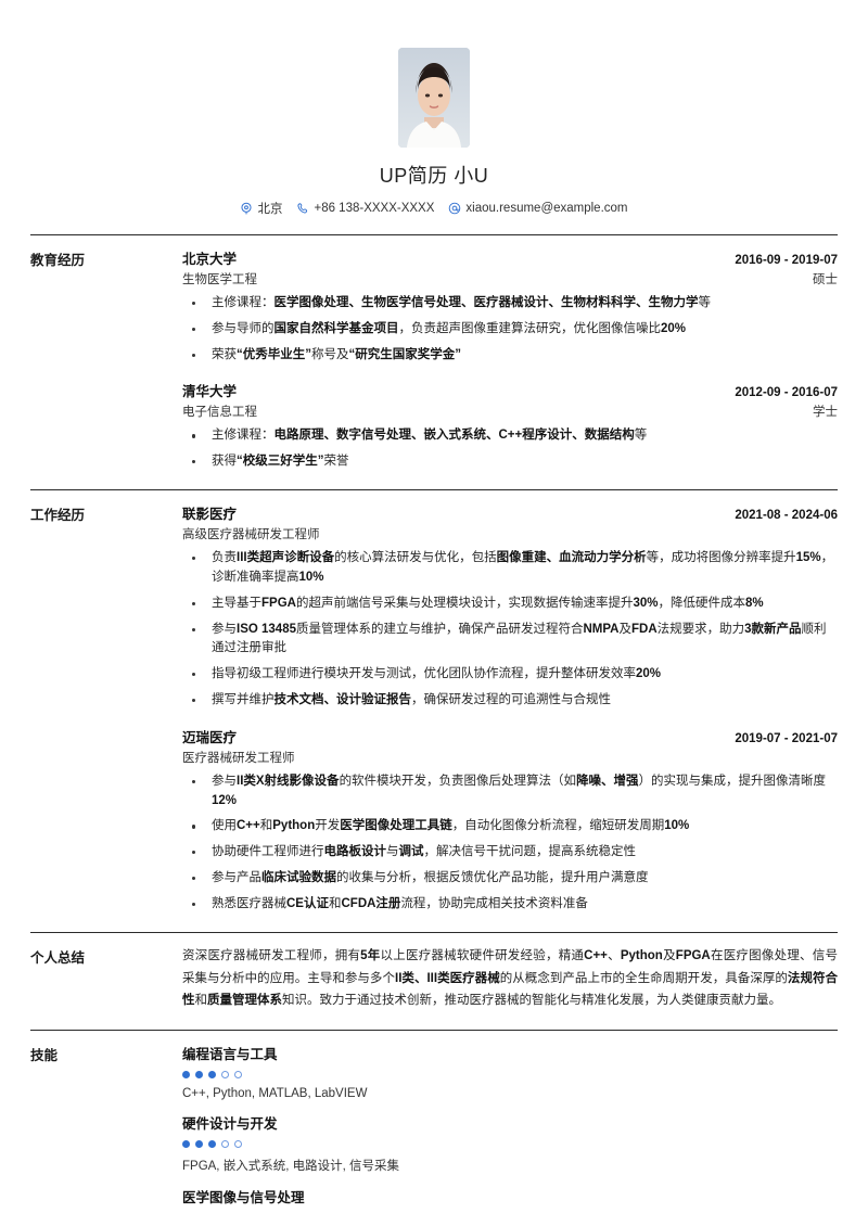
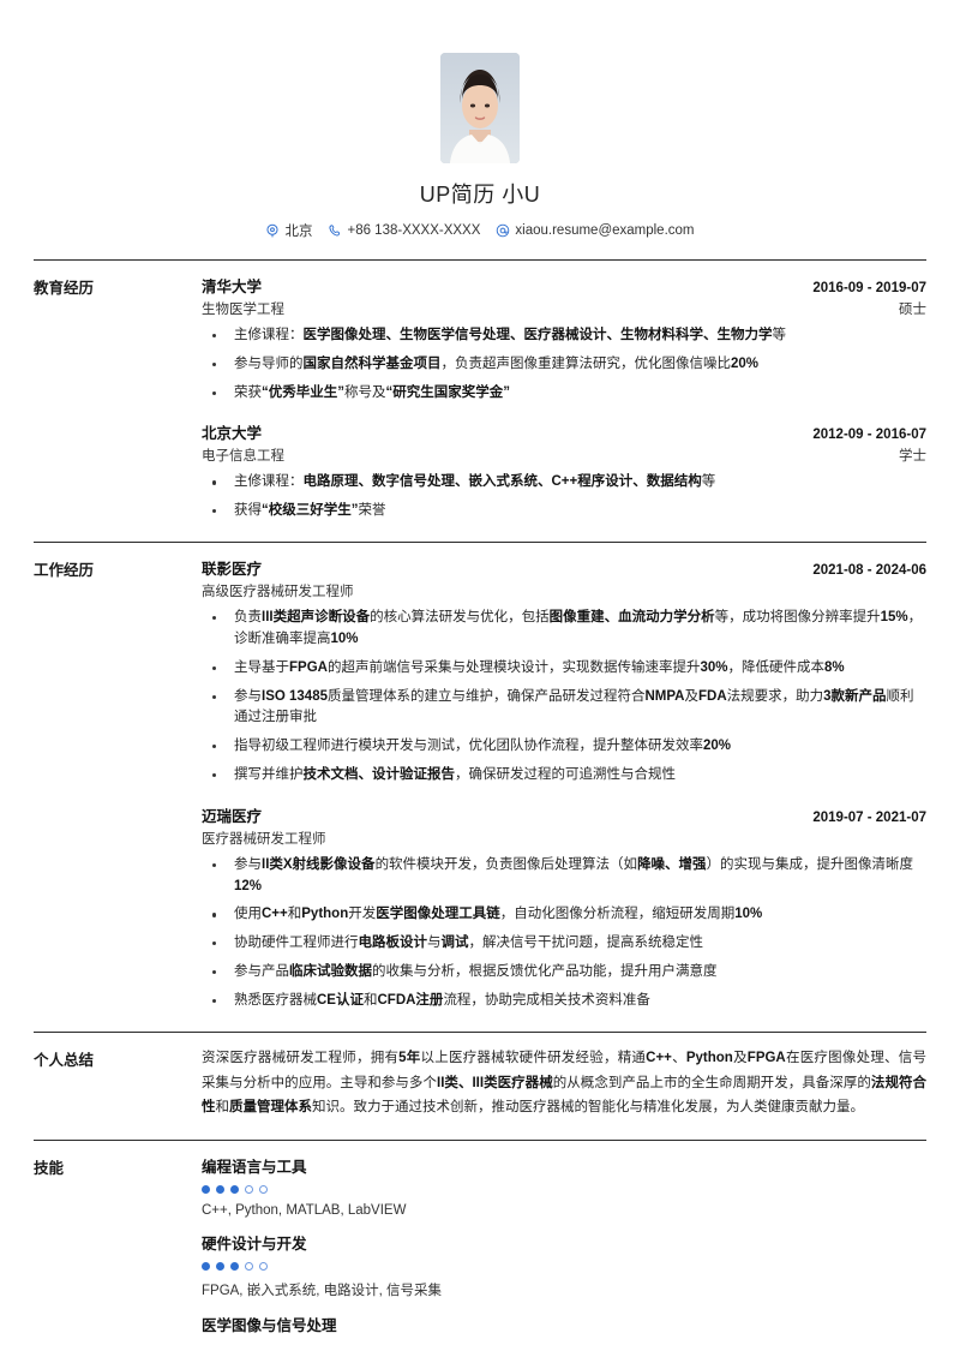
  UP简历 小U
  北京
  +86 138-XXXX-XXXX
  xiaou.resume@example.com
  教育经历
- 北京大学
+ 清华大学
  2016-09 - 2019-07
  生物医学工程
  硕士
  主修课程：医学图像处理、生物医学信号处理、医疗器械设计、生物材料科学、生物力学等
  参与导师的国家自然科学基金项目，负责超声图像重建算法研究，优化图像信噪比20%
  荣获“优秀毕业生”称号及“研究生国家奖学金”
- 清华大学
+ 北京大学
  2012-09 - 2016-07
  电子信息工程
  学士
  主修课程：电路原理、数字信号处理、嵌入式系统、C++程序设计、数据结构等
  获得“校级三好学生”荣誉
  工作经历
  联影医疗
  2021-08 - 2024-06
  高级医疗器械研发工程师
  负责III类超声诊断设备的核心算法研发与优化，包括图像重建、血流动力学分析等，成功将图像分辨率提升15%，诊断准确率提高10%
  主导基于FPGA的超声前端信号采集与处理模块设计，实现数据传输速率提升30%，降低硬件成本8%
  参与ISO 13485质量管理体系的建立与维护，确保产品研发过程符合NMPA及FDA法规要求，助力3款新产品顺利通过注册审批
  指导初级工程师进行模块开发与测试，优化团队协作流程，提升整体研发效率20%
  撰写并维护技术文档、设计验证报告，确保研发过程的可追溯性与合规性
  迈瑞医疗
  2019-07 - 2021-07
  医疗器械研发工程师
  参与II类X射线影像设备的软件模块开发，负责图像后处理算法（如降噪、增强）的实现与集成，提升图像清晰度12%
  使用C++和Python开发医学图像处理工具链，自动化图像分析流程，缩短研发周期10%
  协助硬件工程师进行电路板设计与调试，解决信号干扰问题，提高系统稳定性
  参与产品临床试验数据的收集与分析，根据反馈优化产品功能，提升用户满意度
  熟悉医疗器械CE认证和CFDA注册流程，协助完成相关技术资料准备
  个人总结
  资深医疗器械研发工程师，拥有5年以上医疗器械软硬件研发经验，精通C++、Python及FPGA在医疗图像处理、信号采集与分析中的应用。主导和参与多个II类、III类医疗器械的从概念到产品上市的全生命周期开发，具备深厚的法规符合性和质量管理体系知识。致力于通过技术创新，推动医疗器械的智能化与精准化发展，为人类健康贡献力量。
  技能
  编程语言与工具
  C++, Python, MATLAB, LabVIEW
  硬件设计与开发
  FPGA, 嵌入式系统, 电路设计, 信号采集
  医学图像与信号处理
